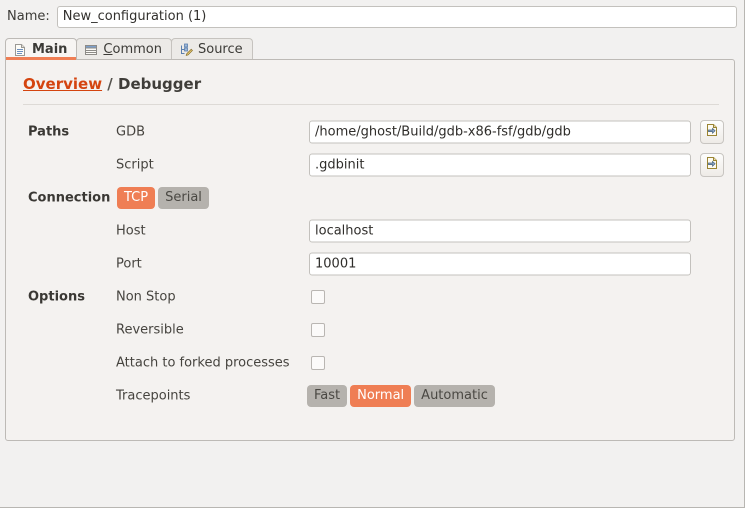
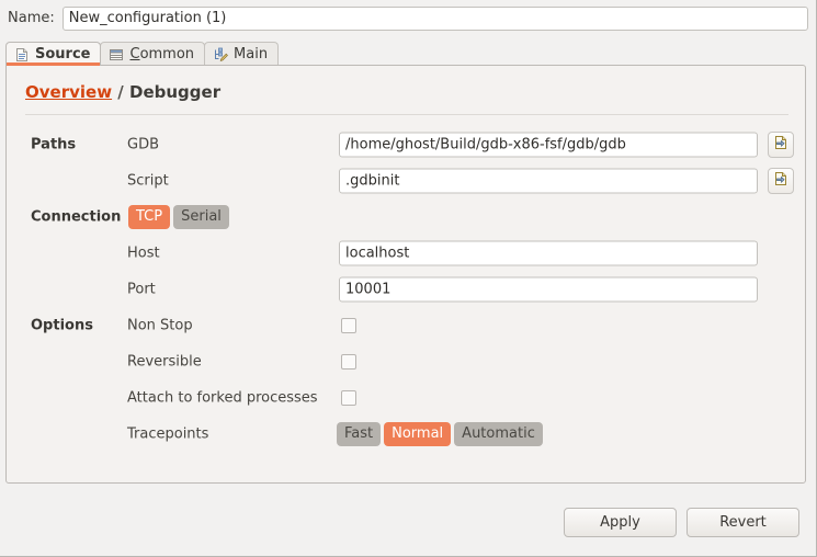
  Name:
  New_configuration (1)
- Main
+ Source
  Common
- Source
+ Main
  Overview / Debugger
  Paths
  GDB
  /home/ghost/Build/gdb-x86-fsf/gdb/gdb
  Script
  .gdbinit
  Connection
  TCP
  Serial
  Host
  localhost
  Port
  10001
  Options
  Non Stop
  Reversible
  Attach to forked processes
  Tracepoints
  Fast
  Normal
  Automatic
+ Apply
+ Revert
